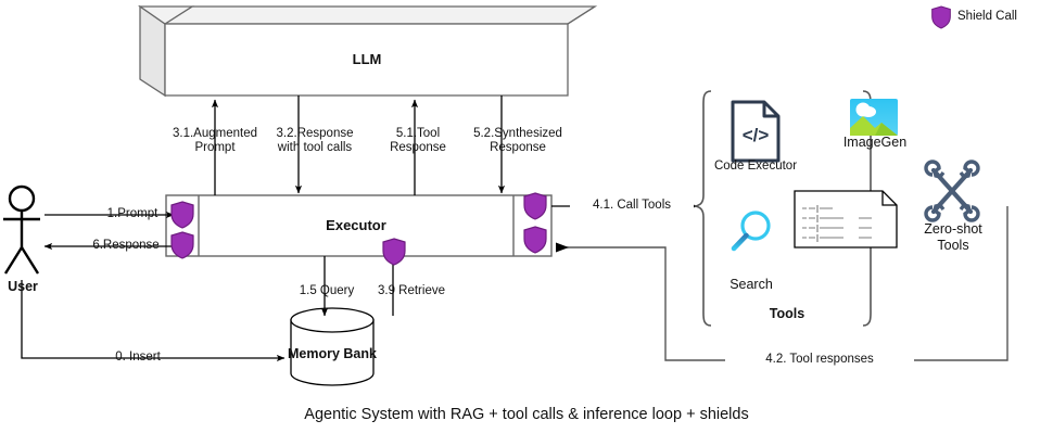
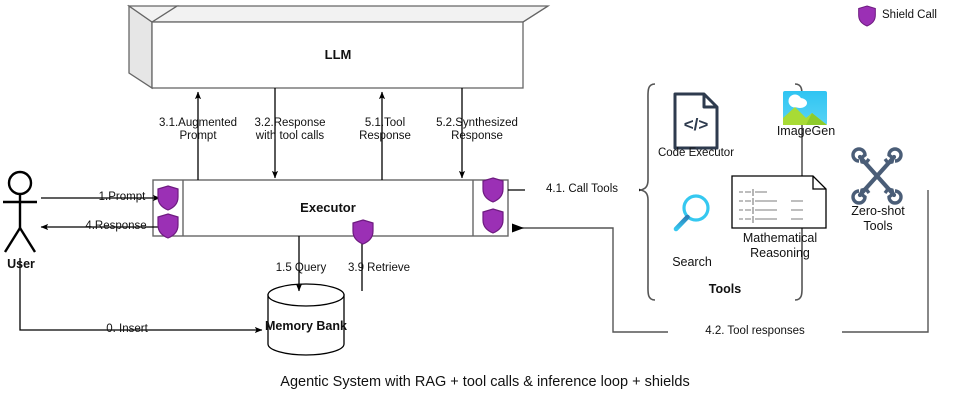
  LLM
  Executor
  Memory Bank
  User
  Tools
  1.Prompt
- 6.Response
+ 4.Response
  0. Insert
  1.5 Query
  3.9 Retrieve
  3.1.Augmented
  Prompt
  3.2.Response
  with tool calls
  5.1.Tool
  Response
  5.2.Synthesized
  Response
  4.1. Call Tools
  4.2. Tool responses
  Shield Call
  </>
  Code Executor
  ImageGen
  Search
+ Mathematical
+ Reasoning
  Zero-shot
  Tools
  Agentic System with RAG + tool calls & inference loop + shields
